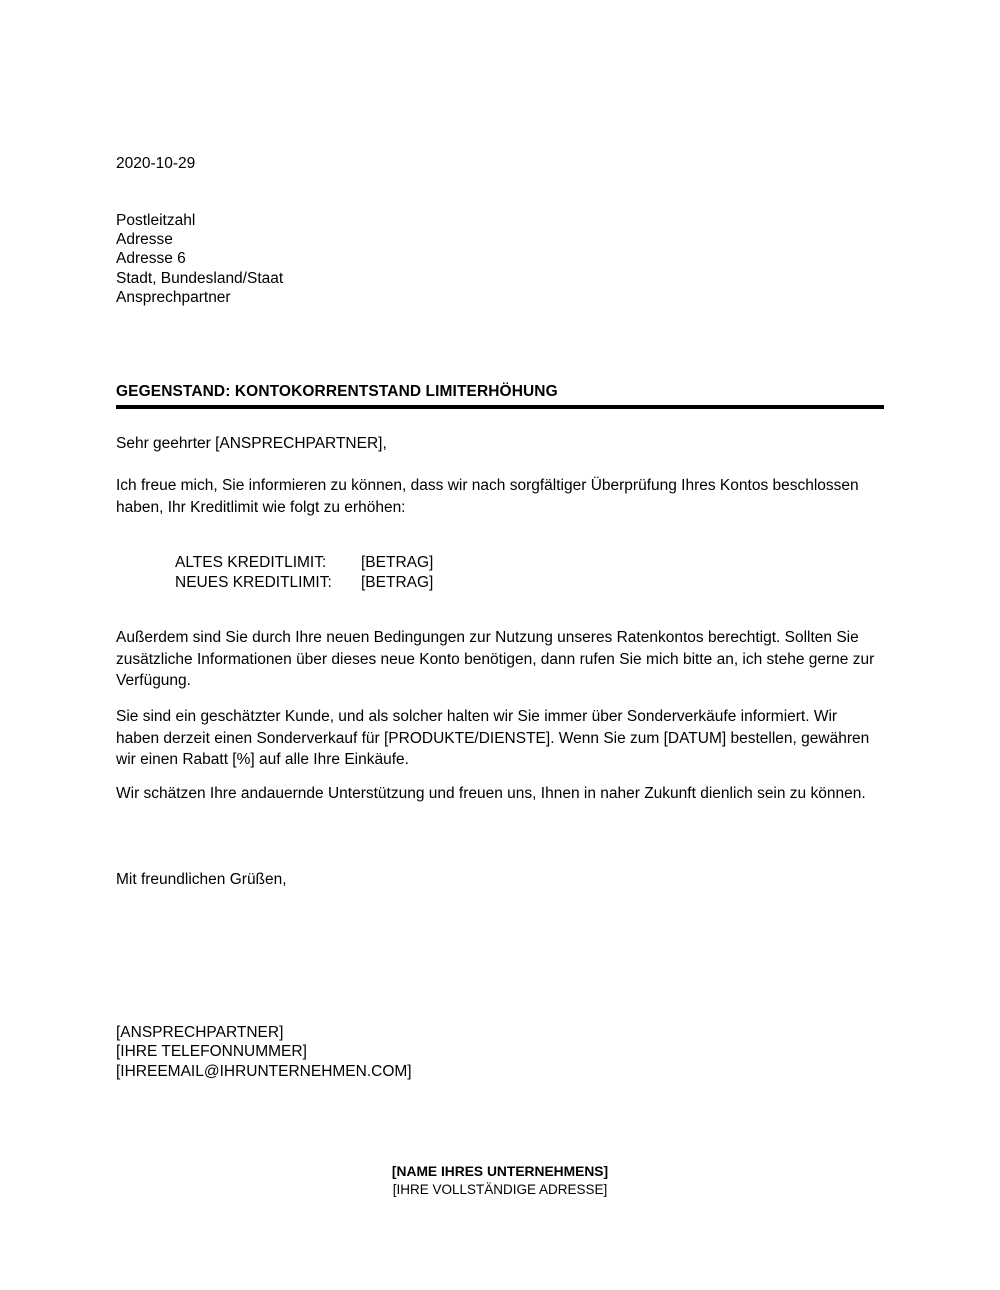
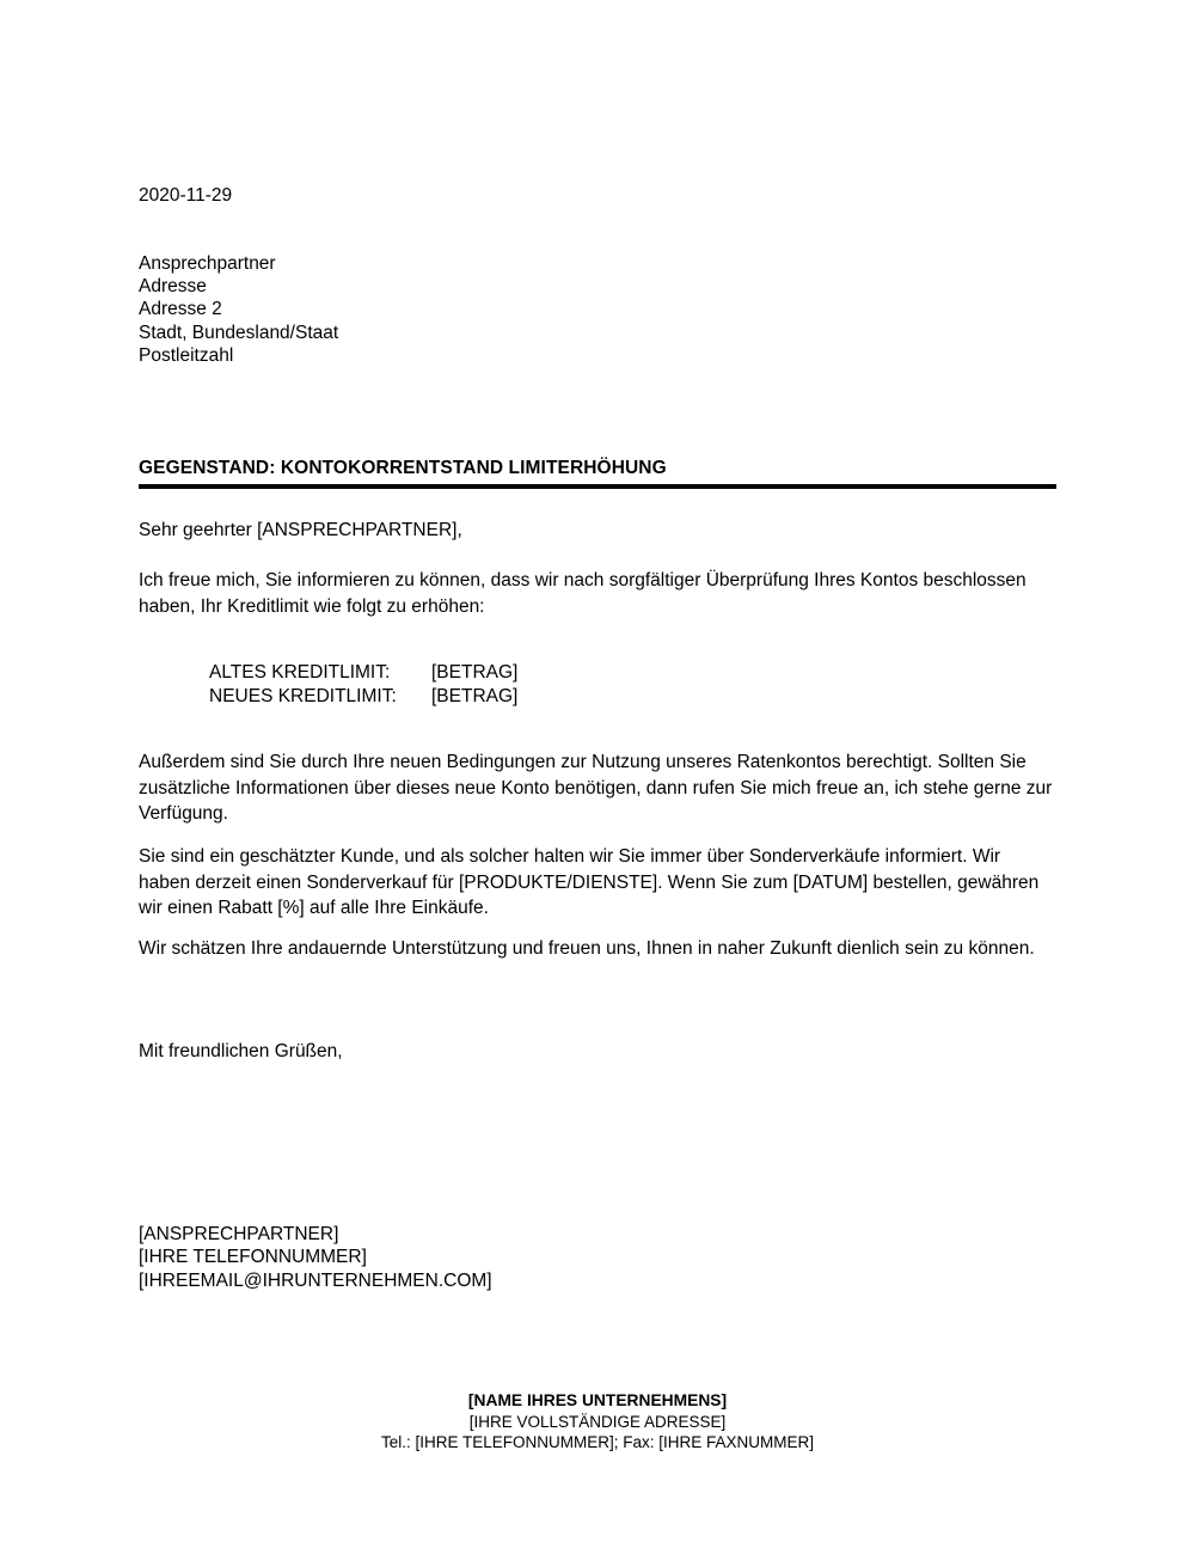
- 2020-10-29
+ 2020-11-29
- Postleitzahl
+ Ansprechpartner
  Adresse
- Adresse 6
+ Adresse 2
  Stadt, Bundesland/Staat
- Ansprechpartner
+ Postleitzahl
  GEGENSTAND: KONTOKORRENTSTAND LIMITERHÖHUNG
  Sehr geehrter [ANSPRECHPARTNER],
  Ich freue mich, Sie informieren zu können, dass wir nach sorgfältiger Überprüfung Ihres Kontos beschlossen haben, Ihr Kreditlimit wie folgt zu erhöhen:
  ALTES KREDITLIMIT:
  [BETRAG]
  NEUES KREDITLIMIT:
  [BETRAG]
- Außerdem sind Sie durch Ihre neuen Bedingungen zur Nutzung unseres Ratenkontos berechtigt. Sollten Sie zusätzliche Informationen über dieses neue Konto benötigen, dann rufen Sie mich bitte an, ich stehe gerne zur Verfügung.
+ Außerdem sind Sie durch Ihre neuen Bedingungen zur Nutzung unseres Ratenkontos berechtigt. Sollten Sie zusätzliche Informationen über dieses neue Konto benötigen, dann rufen Sie mich freue an, ich stehe gerne zur Verfügung.
  Sie sind ein geschätzter Kunde, und als solcher halten wir Sie immer über Sonderverkäufe informiert. Wir haben derzeit einen Sonderverkauf für [PRODUKTE/DIENSTE]. Wenn Sie zum [DATUM] bestellen, gewähren wir einen Rabatt [%] auf alle Ihre Einkäufe.
  Wir schätzen Ihre andauernde Unterstützung und freuen uns, Ihnen in naher Zukunft dienlich sein zu können.
  Mit freundlichen Grüßen,
  [ANSPRECHPARTNER]
  [IHRE TELEFONNUMMER]
  [IHREEMAIL@IHRUNTERNEHMEN.COM]
  [NAME IHRES UNTERNEHMENS]
  [IHRE VOLLSTÄNDIGE ADRESSE]
+ Tel.: [IHRE TELEFONNUMMER]; Fax: [IHRE FAXNUMMER]
